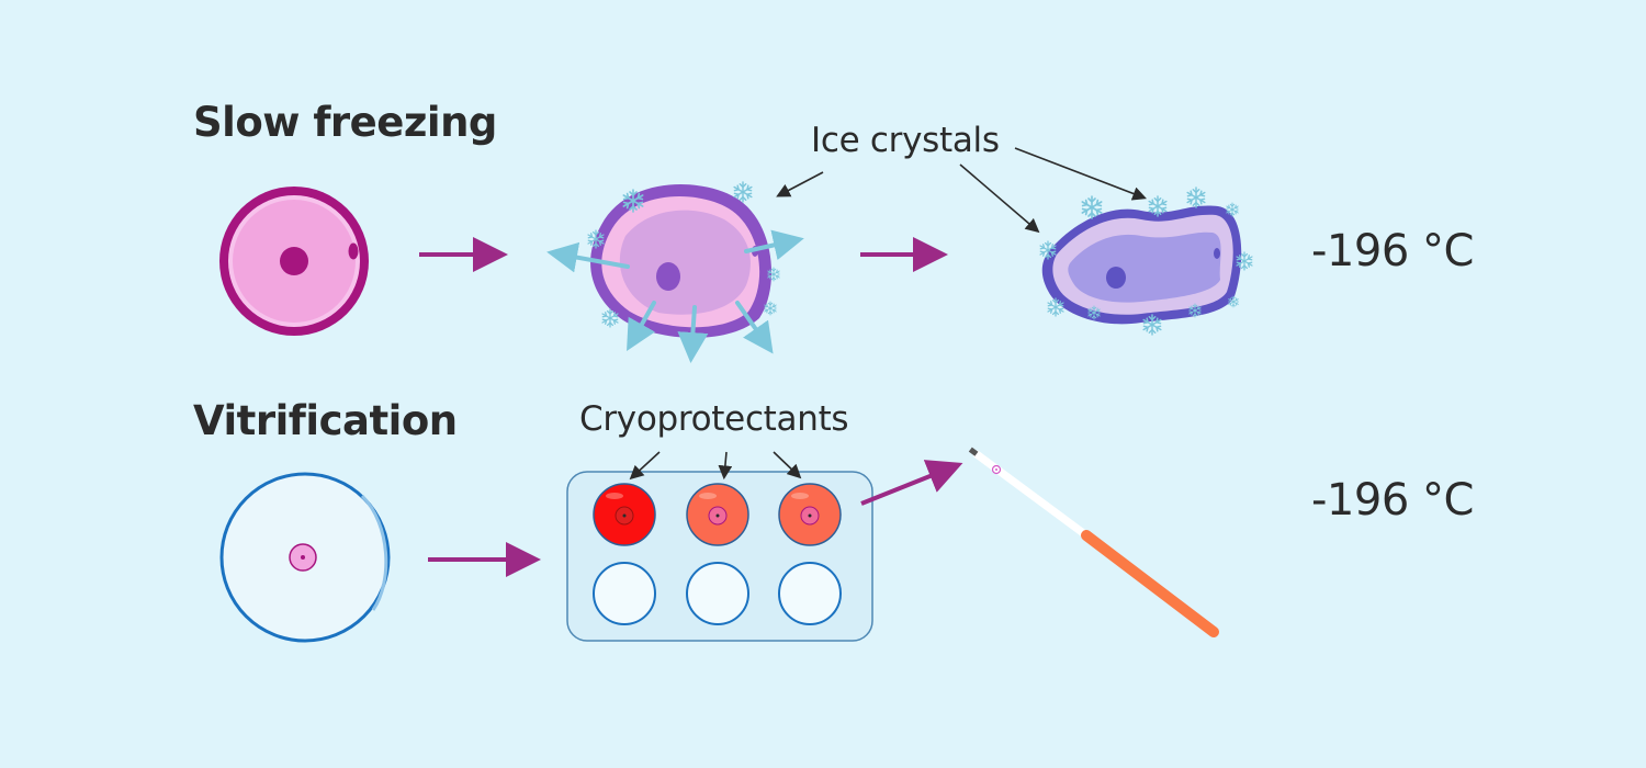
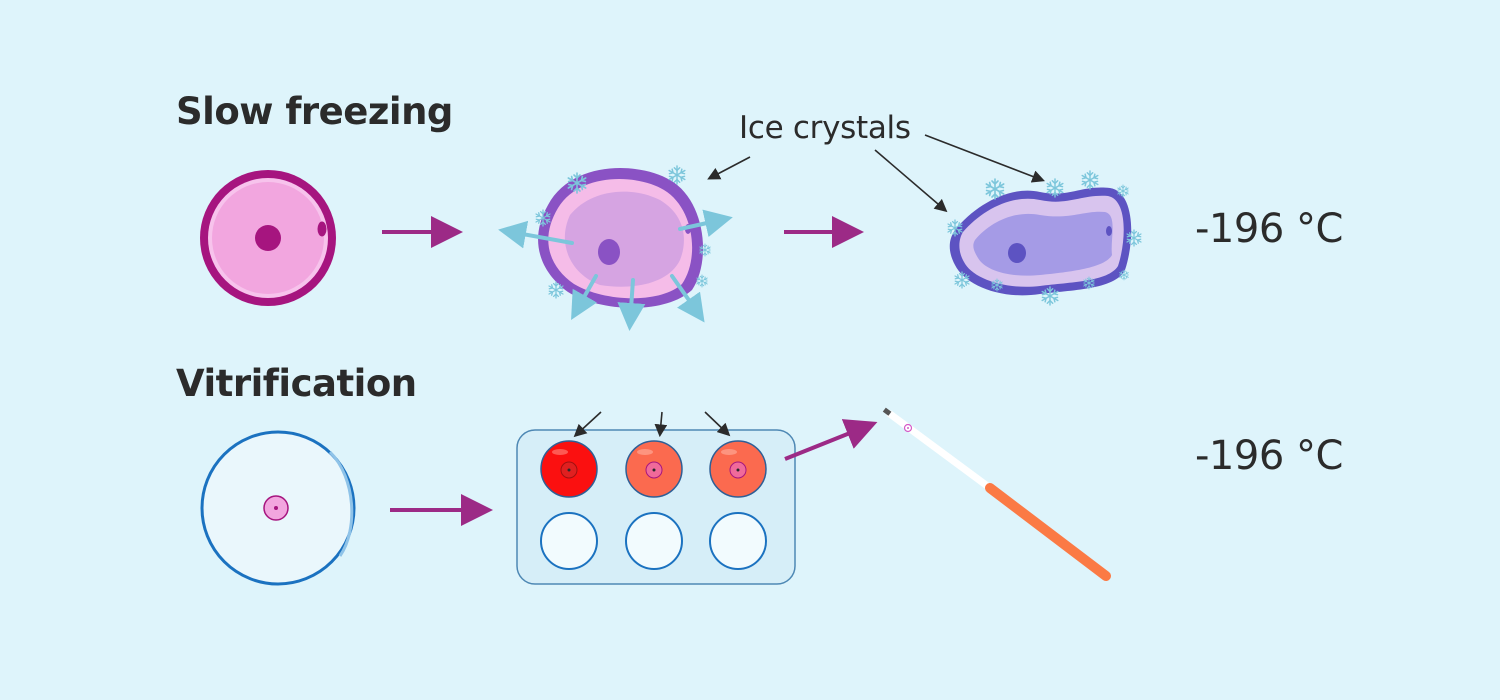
  Slow freezing
  Ice crystals
  -196 °C
  Vitrification
- Cryoprotectants
  -196 °C
